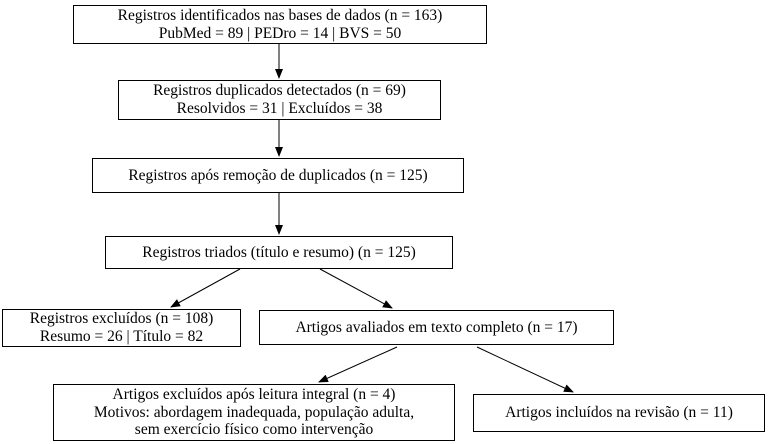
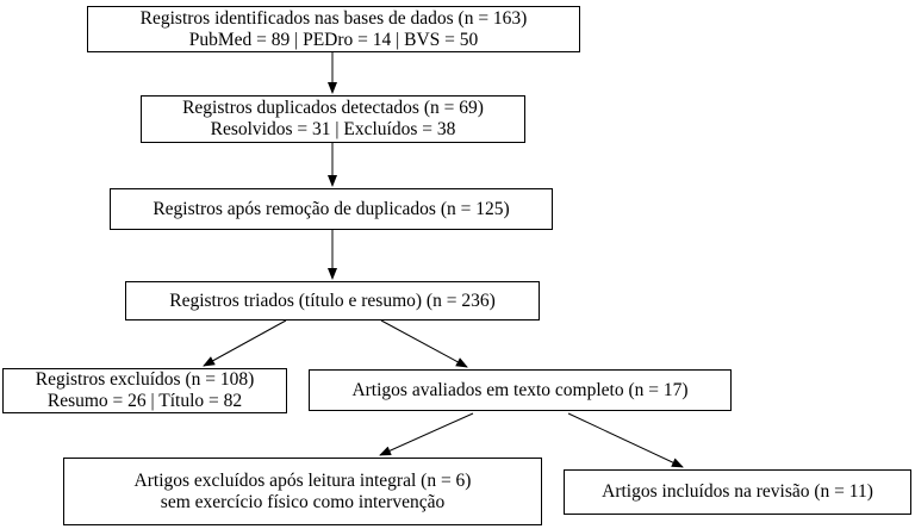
  Registros identificados nas bases de dados (n = 163)
  PubMed = 89 | PEDro = 14 | BVS = 50
  Registros duplicados detectados (n = 69)
  Resolvidos = 31 | Excluídos = 38
  Registros após remoção de duplicados (n = 125)
- Registros triados (título e resumo) (n = 125)
+ Registros triados (título e resumo) (n = 236)
  Registros excluídos (n = 108)
  Resumo = 26 | Título = 82
  Artigos avaliados em texto completo (n = 17)
- Artigos excluídos após leitura integral (n = 4)
+ Artigos excluídos após leitura integral (n = 6)
- Motivos: abordagem inadequada, população adulta,
  sem exercício físico como intervenção
  Artigos incluídos na revisão (n = 11)
